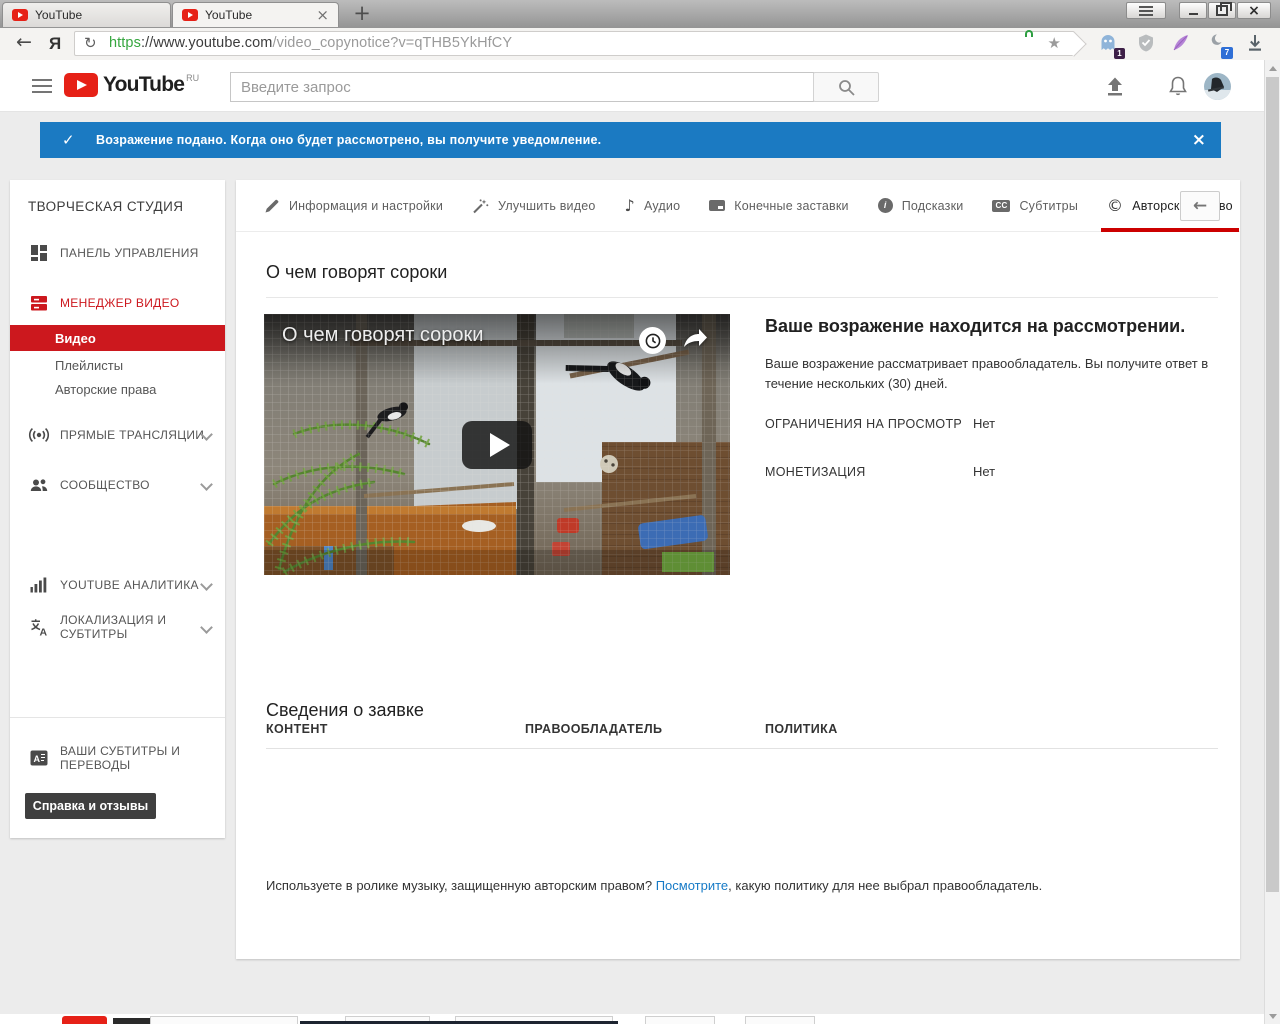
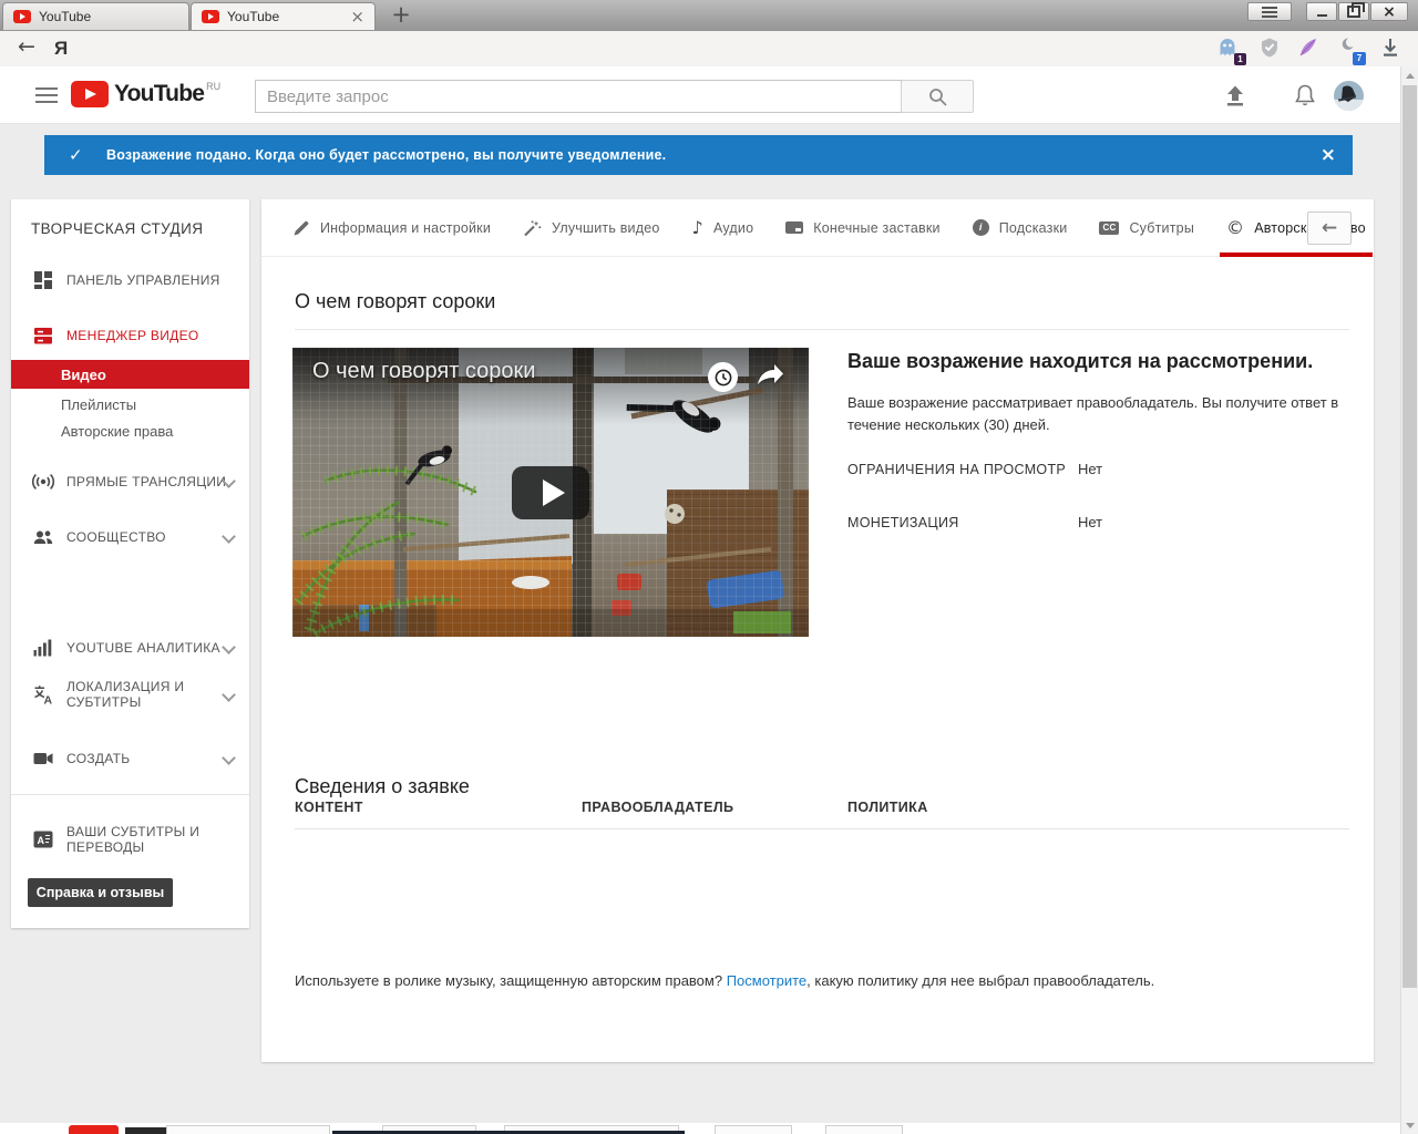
  YouTube
  YouTube
  ×
  +
  ×
  ←
  Я
- ↻
- https://www.youtube.com/video_copynotice?v=qTHB5YkHfCY
- ★
  1
  7
  YouTube
  RU
  Введите запрос
  ✓
  Возражение подано. Когда оно будет рассмотрено, вы получите уведомление.
  ×
  ТВОРЧЕСКАЯ СТУДИЯ
  ПАНЕЛЬ УПРАВЛЕНИЯ
  МЕНЕДЖЕР ВИДЕО
  Видео
  Плейлисты
  Авторские права
  ПРЯМЫЕ ТРАНСЛЯЦИИ
  СООБЩЕСТВО
  YOUTUBE АНАЛИТИКА
  A
  ЛОКАЛИЗАЦИЯ И СУБТИТРЫ
+ СОЗДАТЬ
  A
  ВАШИ СУБТИТРЫ И ПЕРЕВОДЫ
  Справка и отзывы
  Информация и настройки
  Улучшить видео
  ♪
  Аудио
  Конечные заставки
  i
  Подсказки
  CC
  Субтитры
  ©
  ←
  О чем говорят сороки
  О чем говорят сороки
  Ваше возражение находится на рассмотрении.
  Ваше возражение рассматривает правообладатель. Вы получите ответ в течение нескольких (30) дней.
  ОГРАНИЧЕНИЯ НА ПРОСМОТР
  Нет
  МОНЕТИЗАЦИЯ
  Нет
  Сведения о заявке
  КОНТЕНТ
  ПРАВООБЛАДАТЕЛЬ
  ПОЛИТИКА
  Используете в ролике музыку, защищенную авторским правом? Посмотрите, какую политику для нее выбрал правообладатель.
